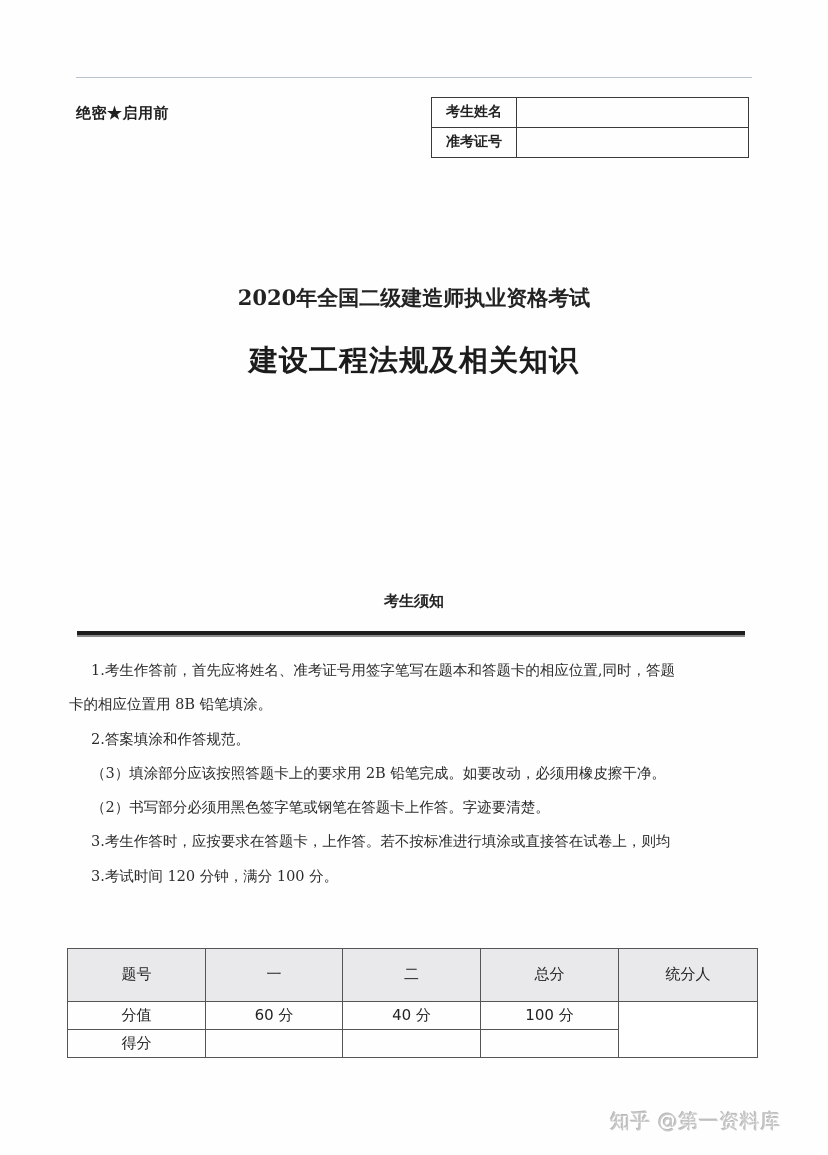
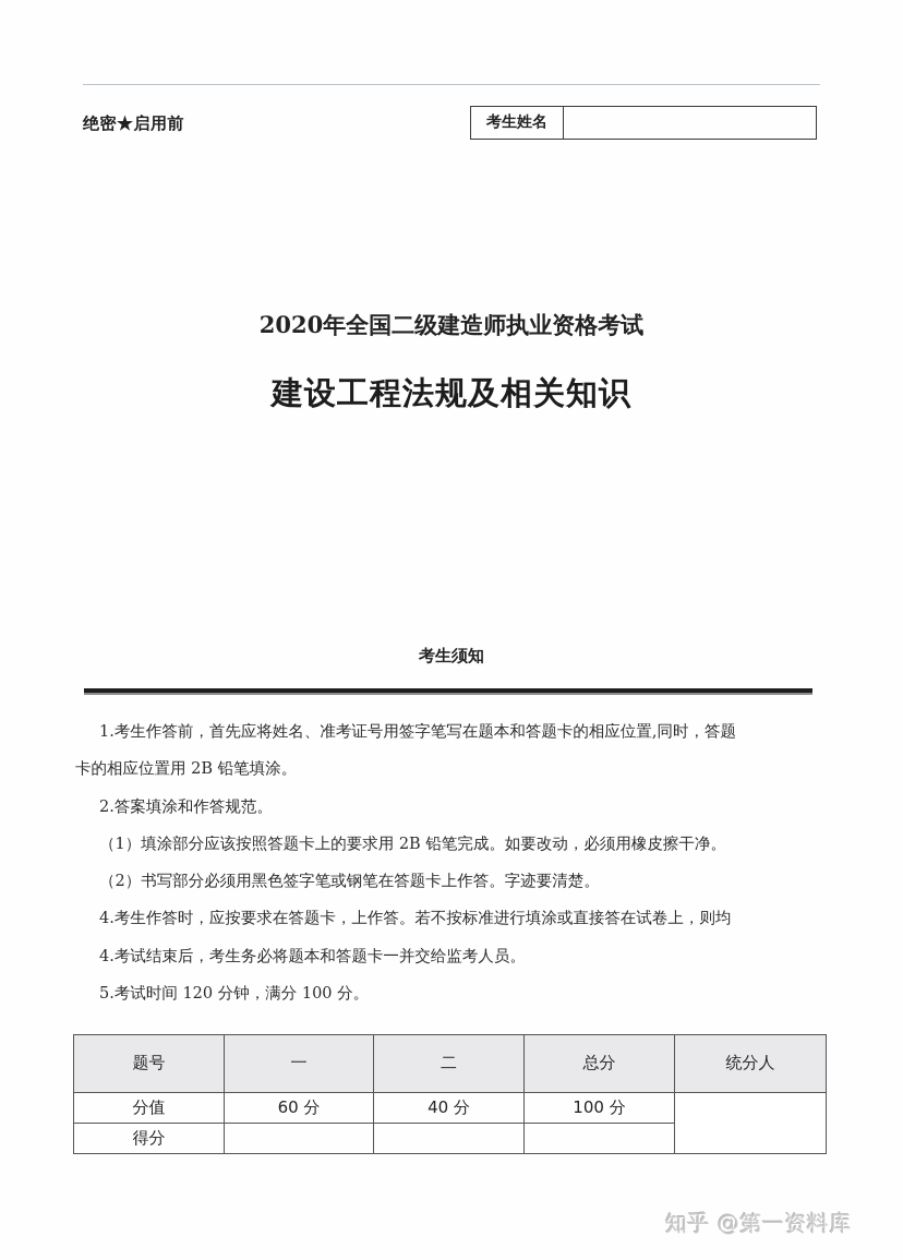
  绝密★启用前
  考生姓名
- 准考证号
  2020年全国二级建造师执业资格考试
  建设工程法规及相关知识
  考生须知
  1.考生作答前，首先应将姓名、准考证号用签字笔写在题本和答题卡的相应位置,同时，答题
- 卡的相应位置用 8B 铅笔填涂。
+ 卡的相应位置用 2B 铅笔填涂。
  2.答案填涂和作答规范。
- （3）填涂部分应该按照答题卡上的要求用 2B 铅笔完成。如要改动，必须用橡皮擦干净。
+ （1）填涂部分应该按照答题卡上的要求用 2B 铅笔完成。如要改动，必须用橡皮擦干净。
  （2）书写部分必须用黑色签字笔或钢笔在答题卡上作答。字迹要清楚。
- 3.考生作答时，应按要求在答题卡，上作答。若不按标准进行填涂或直接答在试卷上，则均
+ 4.考生作答时，应按要求在答题卡，上作答。若不按标准进行填涂或直接答在试卷上，则均
+ 4.考试结束后，考生务必将题本和答题卡一并交给监考人员。
- 3.考试时间 120 分钟，满分 100 分。
+ 5.考试时间 120 分钟，满分 100 分。
  题号	一	二	总分	统分人
  分值	60 分	40 分	100 分
  得分
  知乎 @第一资料库
